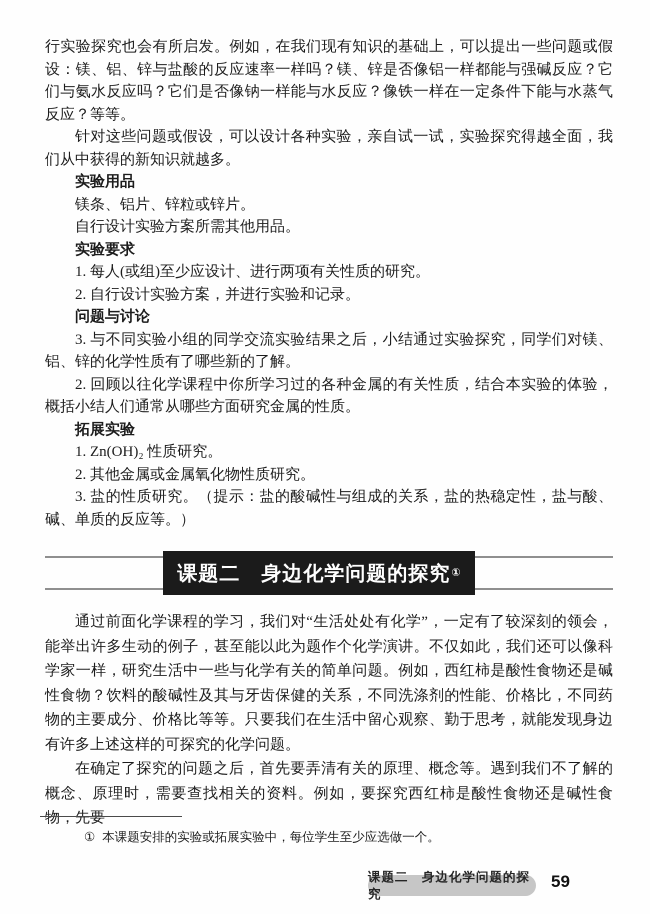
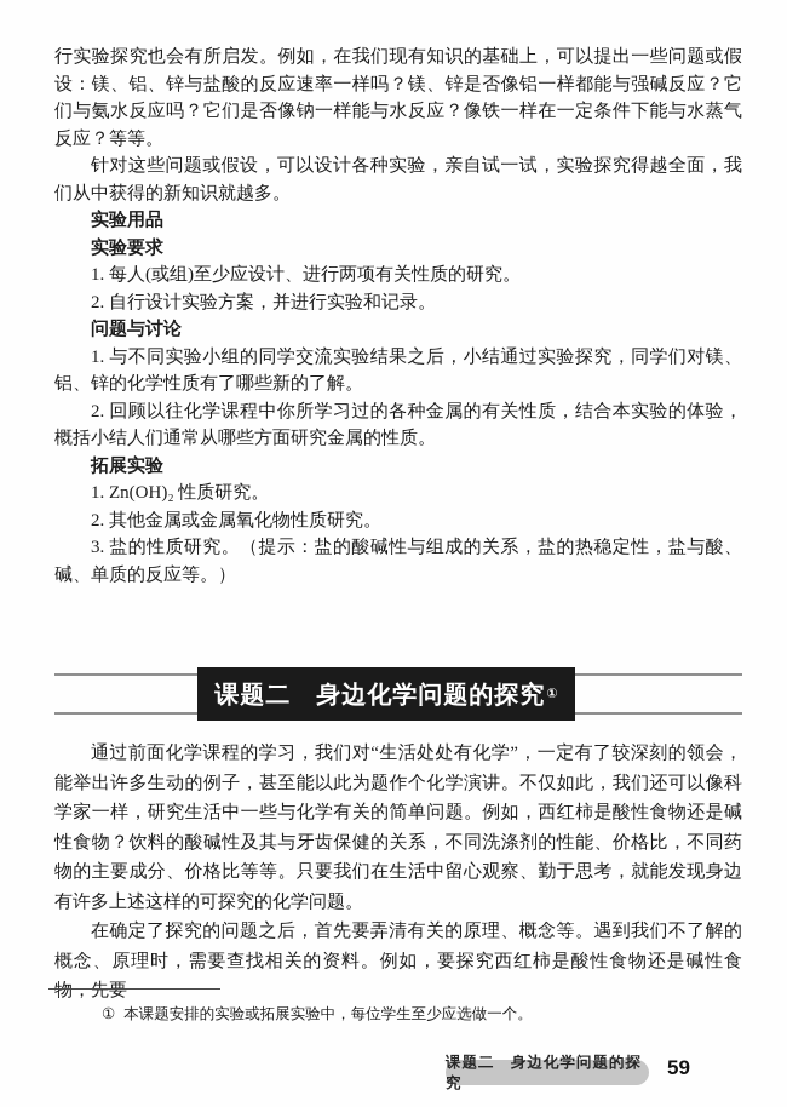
  行实验探究也会有所启发。例如，在我们现有知识的基础上，可以提出一些问题或假设：镁、铝、锌与盐酸的反应速率一样吗？镁、锌是否像铝一样都能与强碱反应？它们与氨水反应吗？它们是否像钠一样能与水反应？像铁一样在一定条件下能与水蒸气反应？等等。
  针对这些问题或假设，可以设计各种实验，亲自试一试，实验探究得越全面，我们从中获得的新知识就越多。
  实验用品
- 镁条、铝片、锌粒或锌片。
- 自行设计实验方案所需其他用品。
  实验要求
  1. 每人(或组)至少应设计、进行两项有关性质的研究。
  2. 自行设计实验方案，并进行实验和记录。
  问题与讨论
- 3. 与不同实验小组的同学交流实验结果之后，小结通过实验探究，同学们对镁、铝、锌的化学性质有了哪些新的了解。
+ 1. 与不同实验小组的同学交流实验结果之后，小结通过实验探究，同学们对镁、铝、锌的化学性质有了哪些新的了解。
  2. 回顾以往化学课程中你所学习过的各种金属的有关性质，结合本实验的体验，概括小结人们通常从哪些方面研究金属的性质。
  拓展实验
  1. Zn(OH)₂ 性质研究。
  2. 其他金属或金属氧化物性质研究。
  3. 盐的性质研究。（提示：盐的酸碱性与组成的关系，盐的热稳定性，盐与酸、碱、单质的反应等。）
  课题二 身边化学问题的探究
  ①
  通过前面化学课程的学习，我们对“生活处处有化学”，一定有了较深刻的领会，能举出许多生动的例子，甚至能以此为题作个化学演讲。不仅如此，我们还可以像科学家一样，研究生活中一些与化学有关的简单问题。例如，西红柿是酸性食物还是碱性食物？饮料的酸碱性及其与牙齿保健的关系，不同洗涤剂的性能、价格比，不同药物的主要成分、价格比等等。只要我们在生活中留心观察、勤于思考，就能发现身边有许多上述这样的可探究的化学问题。
  在确定了探究的问题之后，首先要弄清有关的原理、概念等。遇到我们不了解的概念、原理时，需要查找相关的资料。例如，要探究西红柿是酸性食物还是碱性食物，先要
  ① 本课题安排的实验或拓展实验中，每位学生至少应选做一个。
  课题二 身边化学问题的探究
  59
